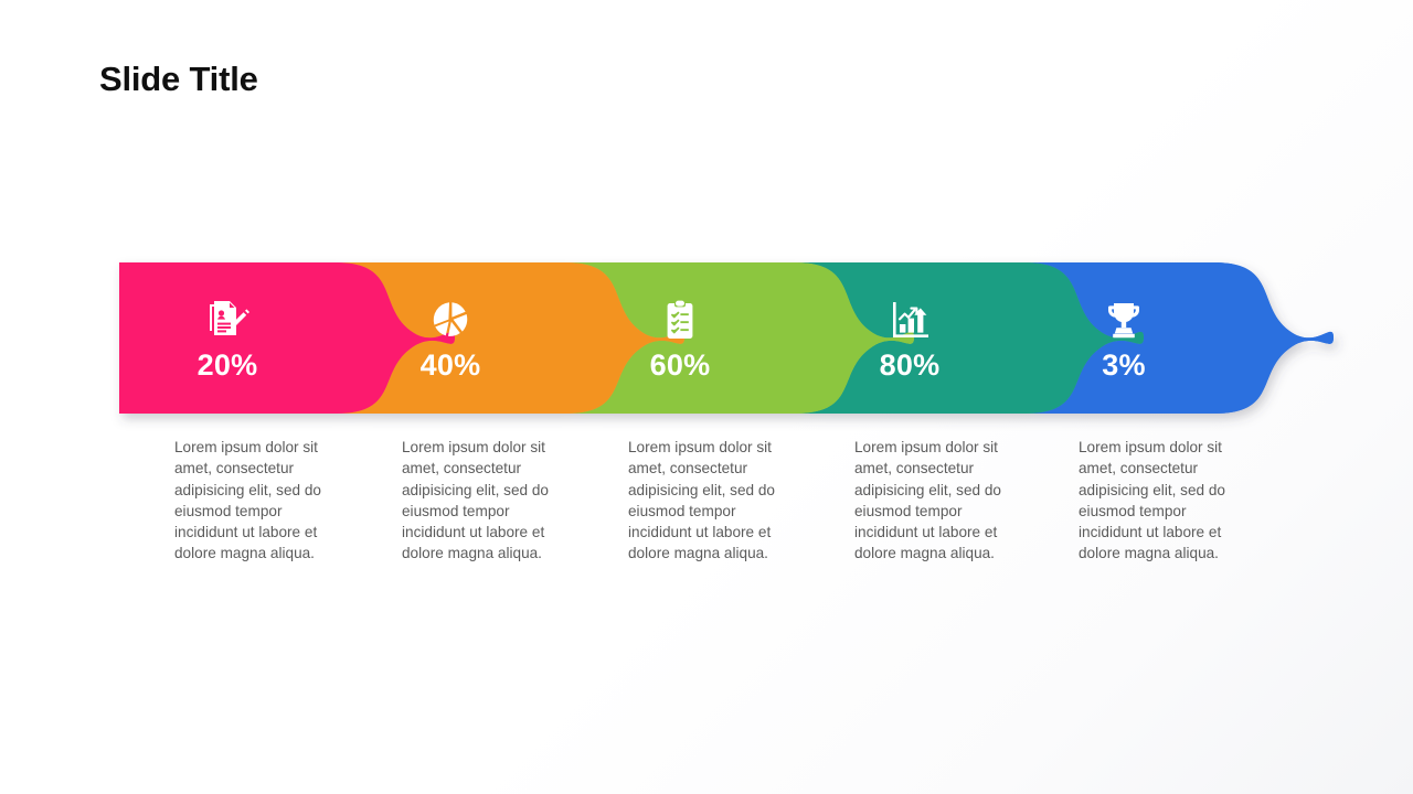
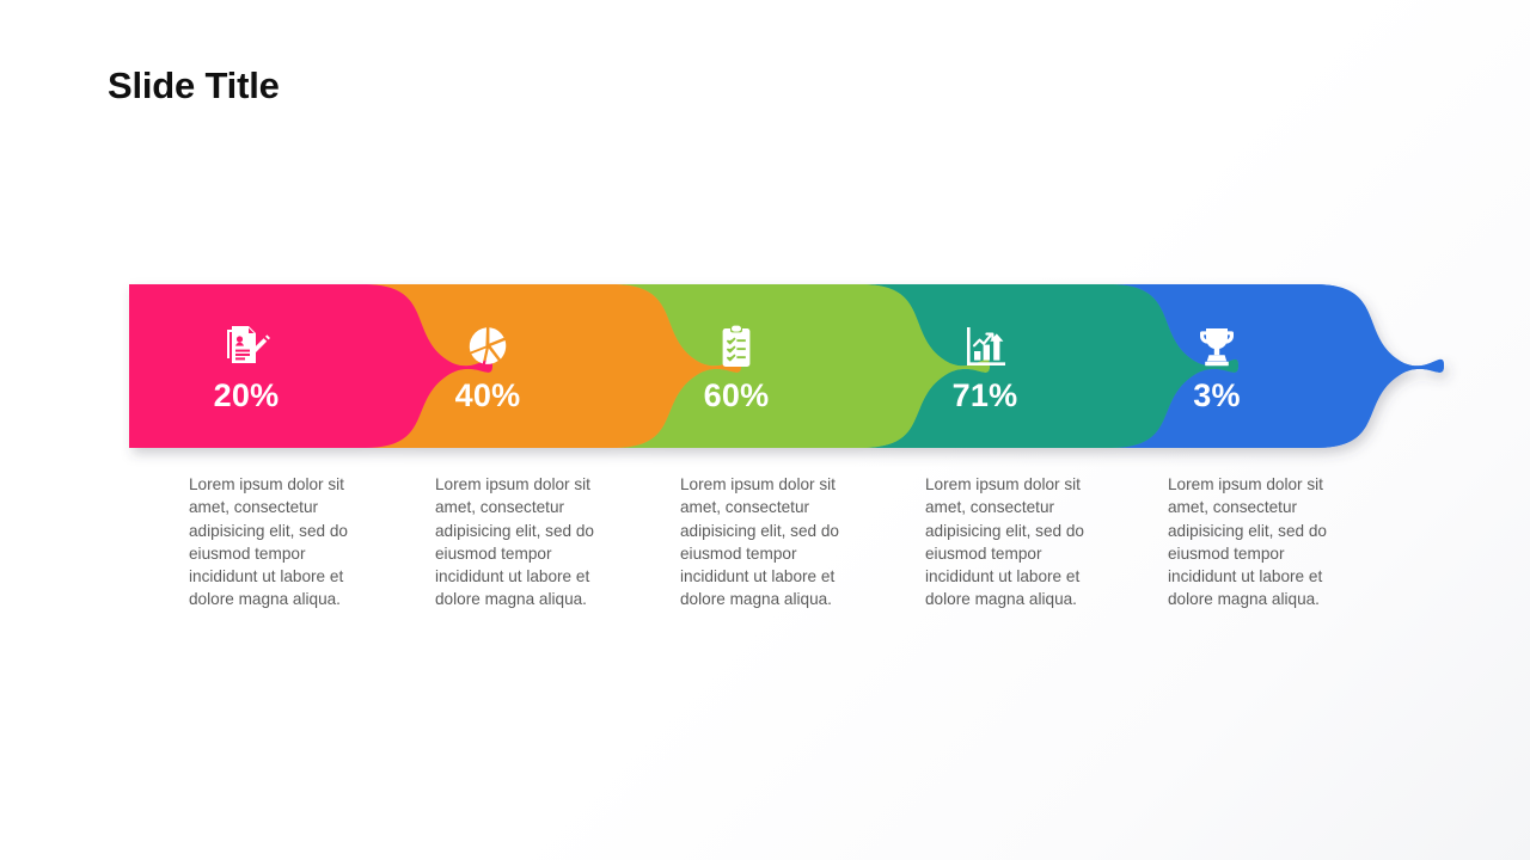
  Slide Title
  20%
  40%
  60%
- 80%
+ 71%
  3%
  Lorem ipsum dolor sit amet, consectetur adipisicing elit, sed do eiusmod tempor incididunt ut labore et dolore magna aliqua.
  Lorem ipsum dolor sit amet, consectetur adipisicing elit, sed do eiusmod tempor incididunt ut labore et dolore magna aliqua.
  Lorem ipsum dolor sit amet, consectetur adipisicing elit, sed do eiusmod tempor incididunt ut labore et dolore magna aliqua.
  Lorem ipsum dolor sit amet, consectetur adipisicing elit, sed do eiusmod tempor incididunt ut labore et dolore magna aliqua.
  Lorem ipsum dolor sit amet, consectetur adipisicing elit, sed do eiusmod tempor incididunt ut labore et dolore magna aliqua.
